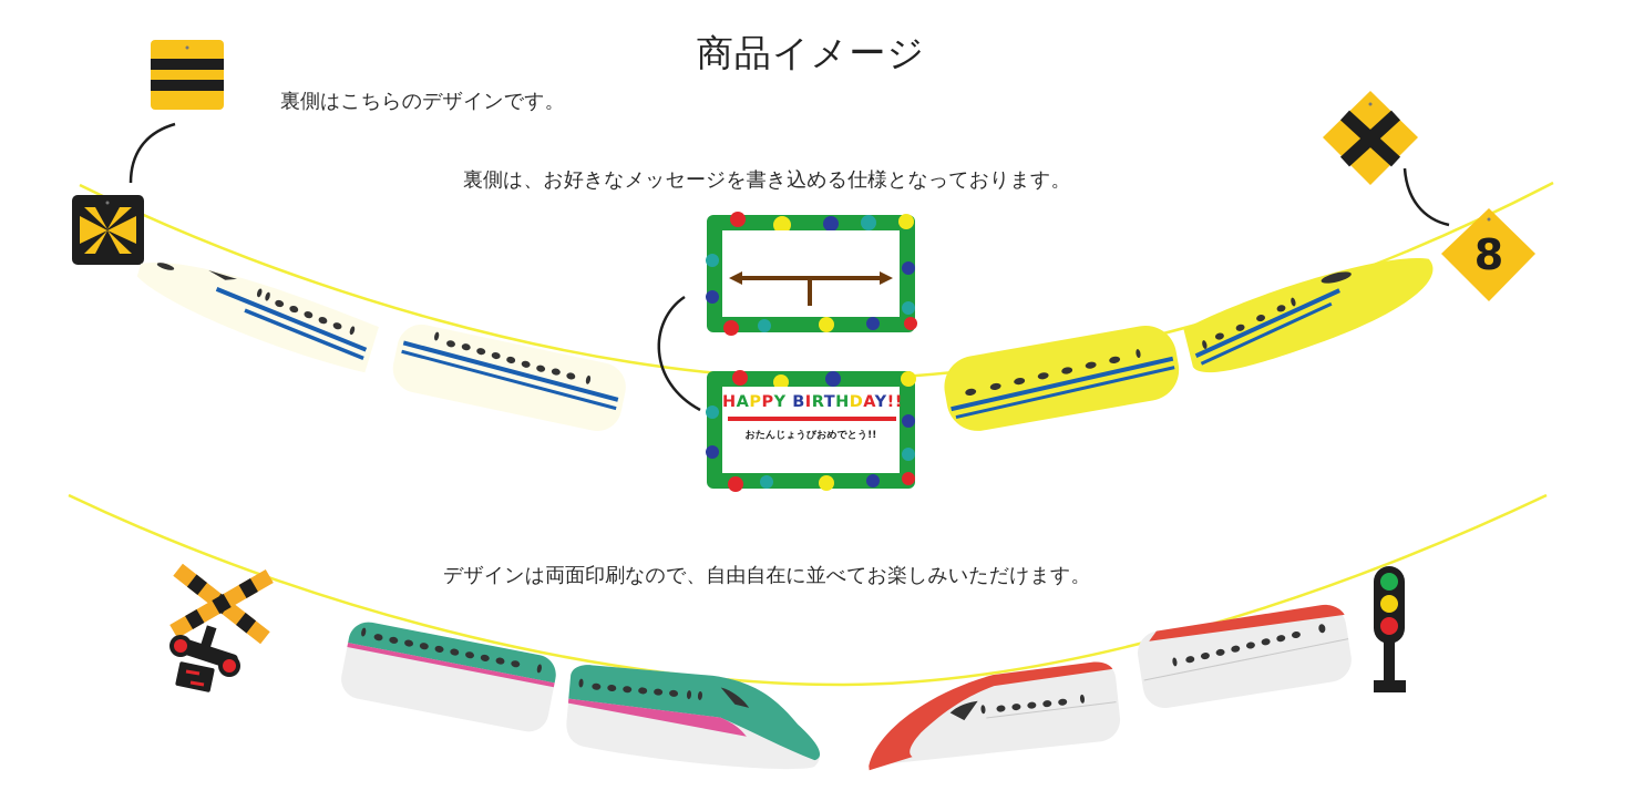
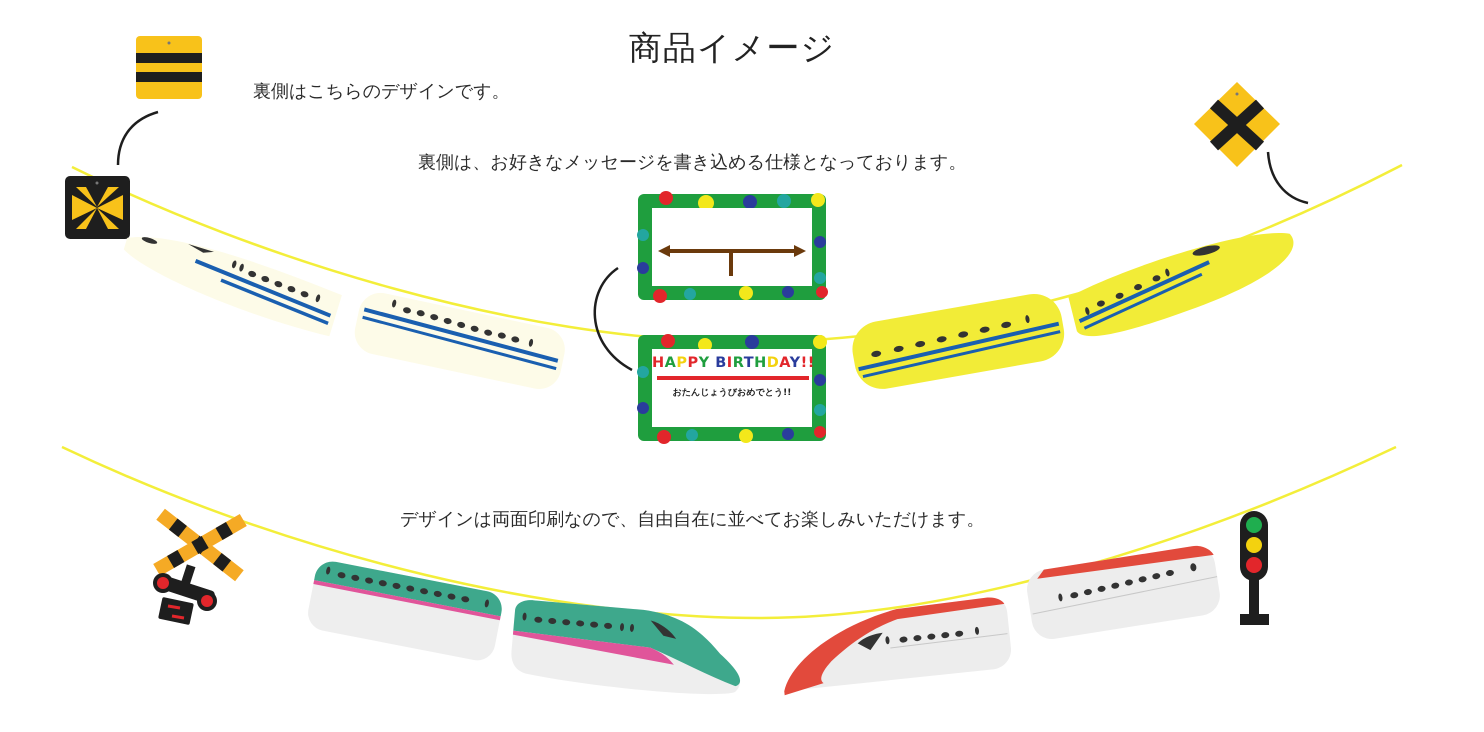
  商品イメージ
  裏側はこちらのデザインです。
  裏側は、お好きなメッセージを書き込める仕様となっております。
  デザインは両面印刷なので、自由自在に並べてお楽しみいただけます。
- 8
  HAPPY BIRTHDAY!!
  おたんじょうびおめでとう!!
